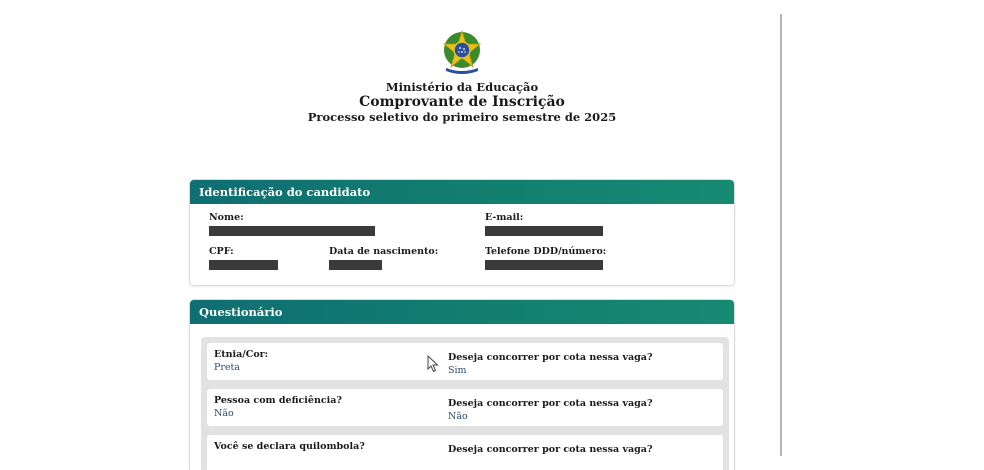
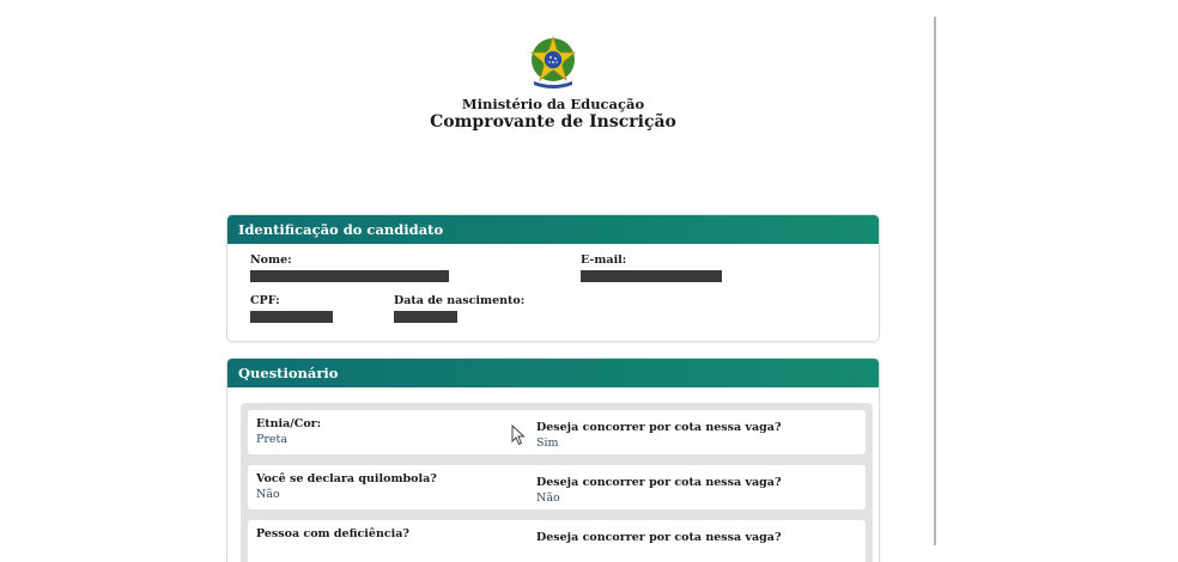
  Ministério da Educação
  Comprovante de Inscrição
- Processo seletivo do primeiro semestre de 2025
  Identificação do candidato
  Nome:
  E-mail:
  CPF:
  Data de nascimento:
- Telefone DDD/número:
  Questionário
  Etnia/Cor:
  Preta
  Deseja concorrer por cota nessa vaga?
  Sim
- Pessoa com deficiência?
+ Você se declara quilombola?
  Não
  Deseja concorrer por cota nessa vaga?
  Não
- Você se declara quilombola?
+ Pessoa com deficiência?
  Deseja concorrer por cota nessa vaga?
